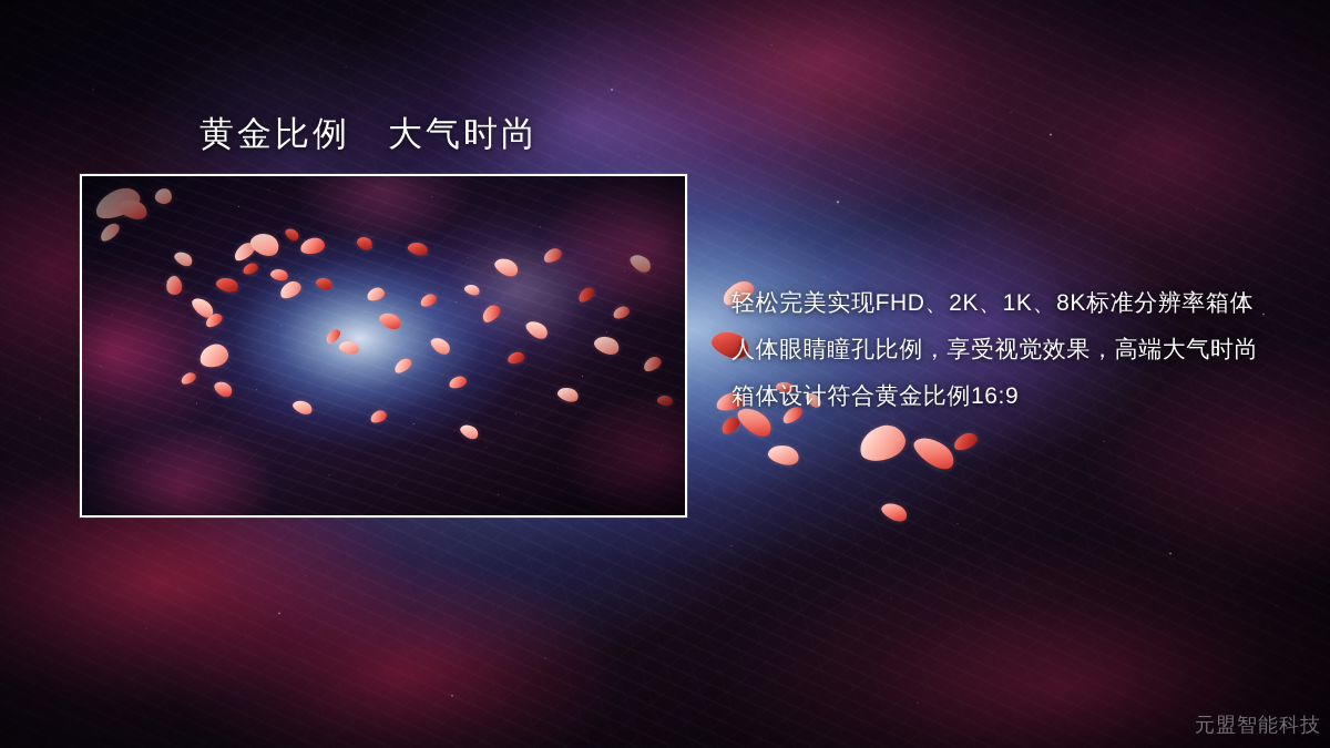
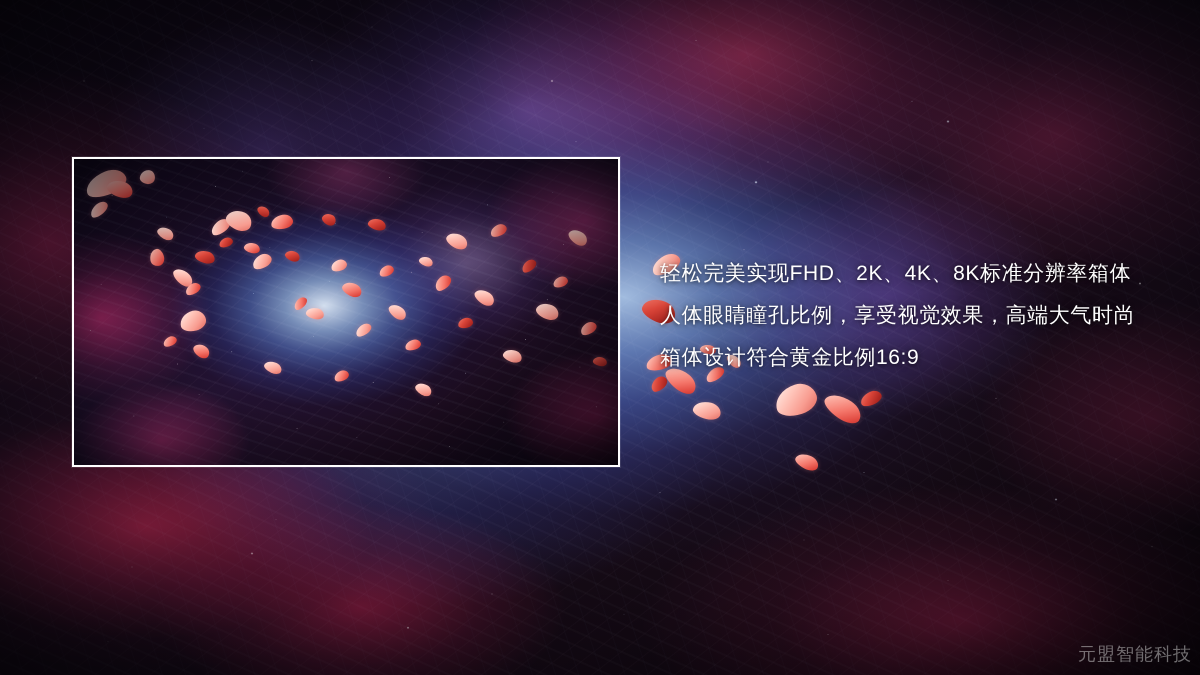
- 黄金比例 大气时尚
- 轻松完美实现FHD、2K、1K、8K标准分辨率箱体
+ 轻松完美实现FHD、2K、4K、8K标准分辨率箱体
  人体眼睛瞳孔比例，享受视觉效果，高端大气时尚
  箱体设计符合黄金比例16:9
  元盟智能科技
